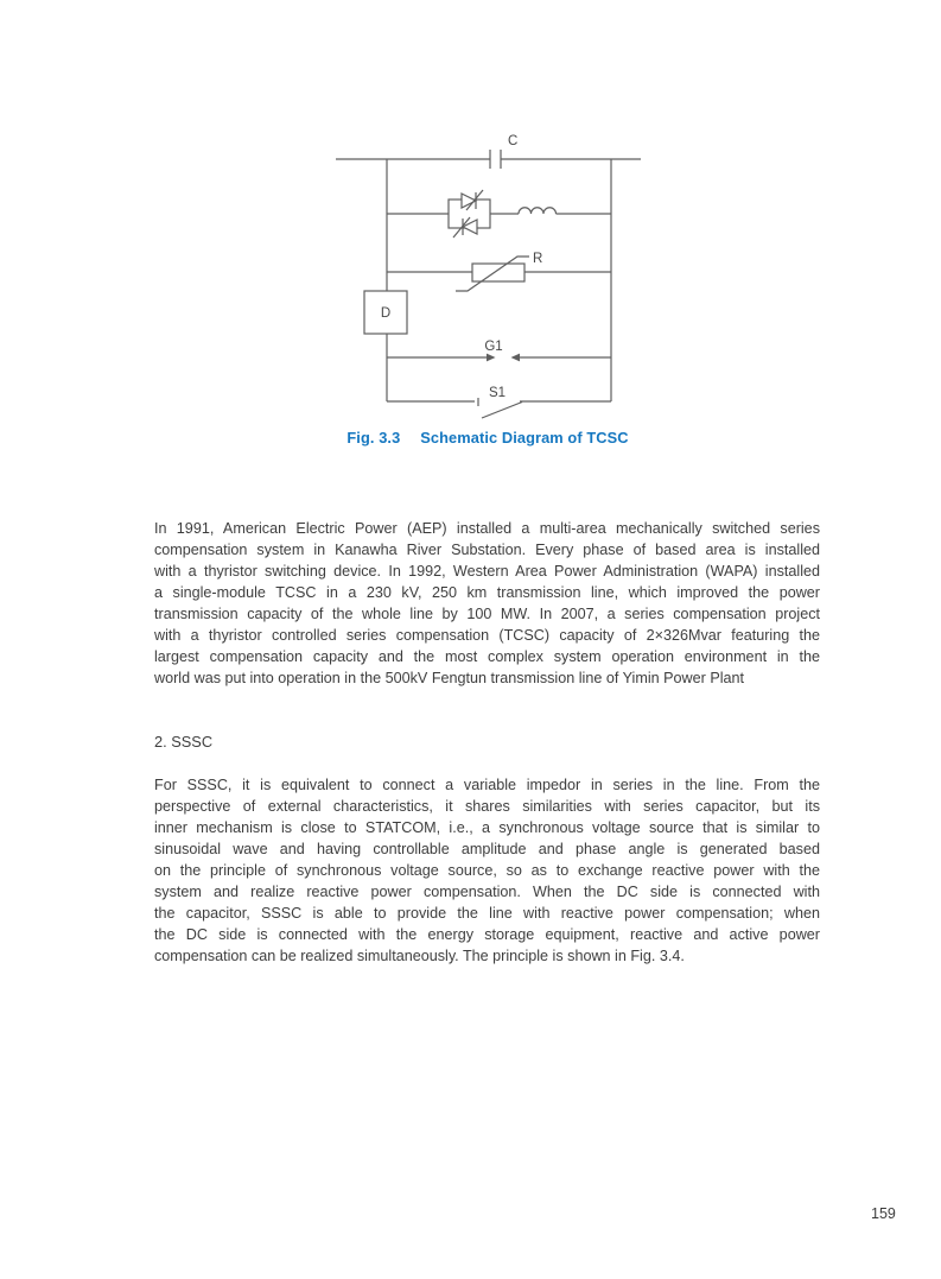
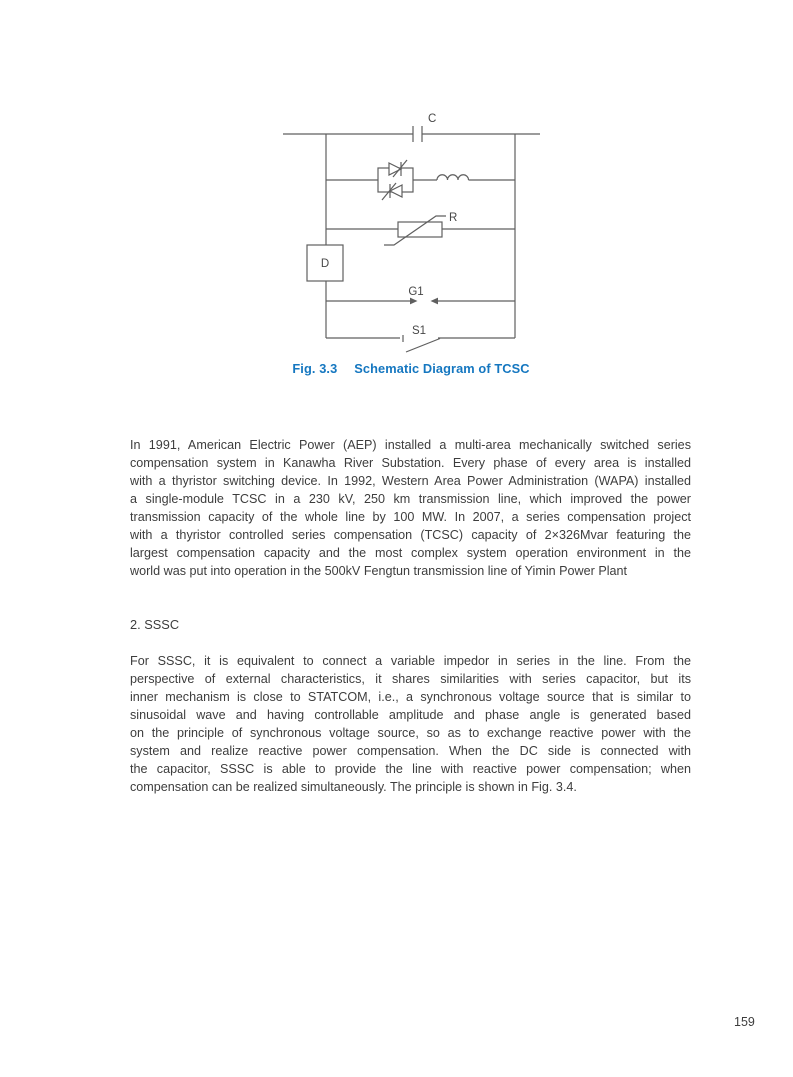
  C
  R
  D
  G1
  S1
  Fig. 3.3 Schematic Diagram of TCSC
  In 1991, American Electric Power (AEP) installed a multi-area mechanically switched series
- compensation system in Kanawha River Substation. Every phase of based area is installed
+ compensation system in Kanawha River Substation. Every phase of every area is installed
  with a thyristor switching device. In 1992, Western Area Power Administration (WAPA) installed
  a single-module TCSC in a 230 kV, 250 km transmission line, which improved the power
  transmission capacity of the whole line by 100 MW. In 2007, a series compensation project
  with a thyristor controlled series compensation (TCSC) capacity of 2×326Mvar featuring the
  largest compensation capacity and the most complex system operation environment in the
  world was put into operation in the 500kV Fengtun transmission line of Yimin Power Plant
  2. SSSC
  For SSSC, it is equivalent to connect a variable impedor in series in the line. From the
  perspective of external characteristics, it shares similarities with series capacitor, but its
  inner mechanism is close to STATCOM, i.e., a synchronous voltage source that is similar to
  sinusoidal wave and having controllable amplitude and phase angle is generated based
  on the principle of synchronous voltage source, so as to exchange reactive power with the
  system and realize reactive power compensation. When the DC side is connected with
  the capacitor, SSSC is able to provide the line with reactive power compensation; when
- the DC side is connected with the energy storage equipment, reactive and active power
  compensation can be realized simultaneously. The principle is shown in Fig. 3.4.
  159
